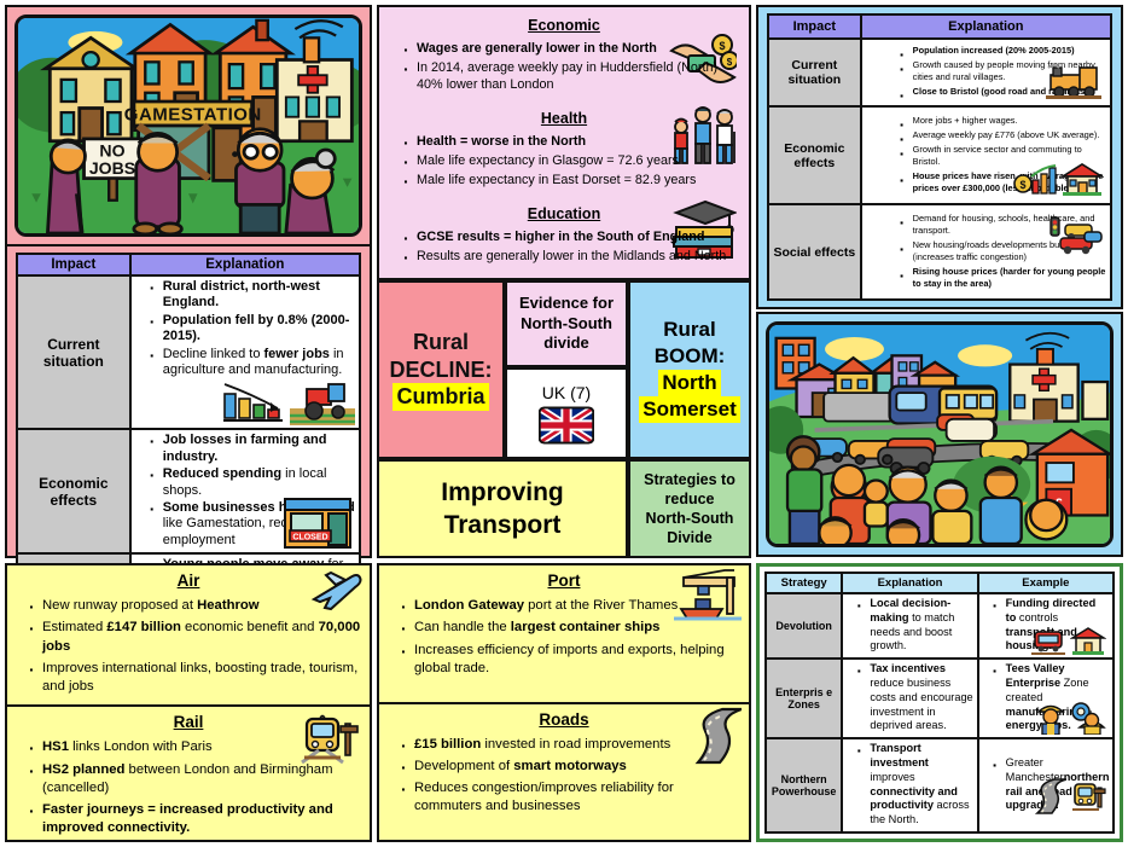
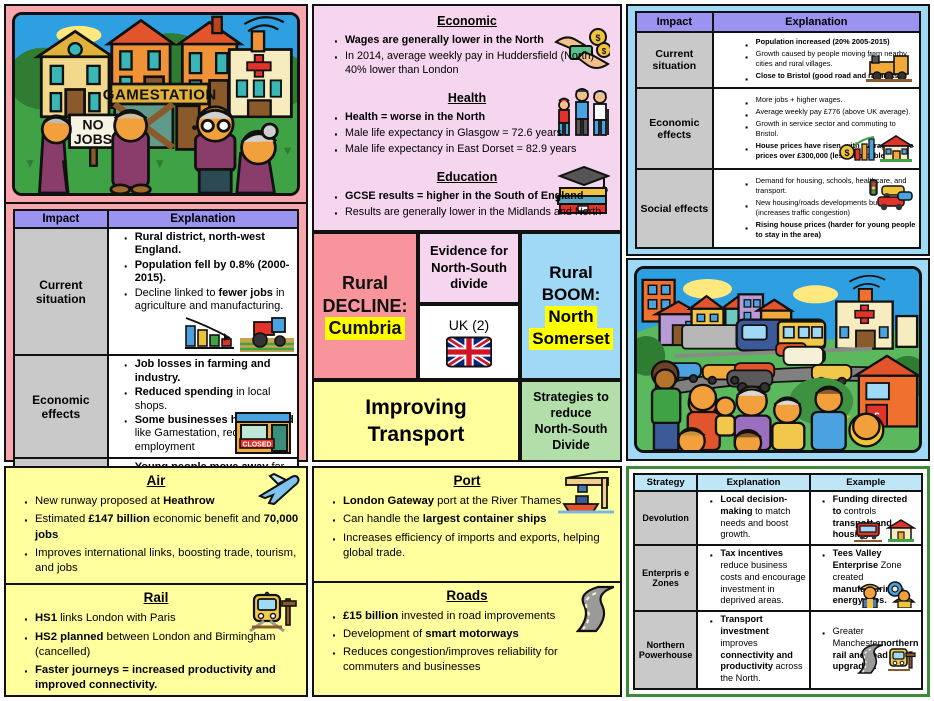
  GAMESTATION
  NO
  JOBS
  Impact	Explanation
  Current situation	Rural district, north-west England.Population fell by 0.8% (2000-2015).Decline linked to fewer jobs in agriculture and manufacturing.
  Economic effects	Job losses in farming and industry.Reduced spending in local shops.Some businesses h like Gamestation, re employment
  Economic
  $
  $
  Wages are generally lower in the North
  In 2014, average weekly pay in Huddersfield (North) 40% lower than London
  Health
  Health = worse in the North
  Male life expectancy in Glasgow = 72.6 years
  Male life expectancy in East Dorset = 82.9 years
  Education
  GCSE results = higher in the South of England
  Results are generally lower in the Midlands and North
  Impact	Explanation
  Current situation	Population increased (20% 2005-2015)Growth caused by people moving fm nearby cities and rural villages.Close to Bristol (good road and r ls
  Economic effects	More jobs + higher wages.Average weekly pay £776 (above UK average).Growth in service sector and commuting to Bristol.House prices have risen,ihvra prices over £300,000 (lefble $
  Social effects	Demand for housing, schools, healcare, and transport.New housing/roads developments bu (increases traffic congestion)Rising house prices (harder for young people to stay in the area)
  Rural
  DECLINE:
  Cumbria
  Evidence for
  North-South
  divide
- UK (7)
+ UK (2)
  Rural
  BOOM:
  North
  Somerset
  Improving
  Transport
  Strategies to
  reduce
  North-South
  Divide
  Air
  New runway proposed at Heathrow
  Estimated £147 billion economic benefit and 70,000 jobs
  Improves international links, boosting trade, tourism, and jobs
  Rail
  HS1 links London with Paris
  HS2 planned between London and Birmingham (cancelled)
  Faster journeys = increased productivity and improved connectivity.
  Port
  London Gateway port at the River Thames
  Can handle the largest container ships
  Increases efficiency of imports and exports, helping global trade.
  Roads
  £15 billion invested in road improvements
  Development of smart motorways
  Reduces congestion/improves reliability for commuters and businesses
  Strategy	Explanation	Example
  Devolution	Local decision-making to match needs and boost growth.	Funding directed to controls transp and housi
  Enterpris e Zones	Tax incentives reduce business costs and encourage investment in deprived areas.	Tees Valley Enterprise Zone created manufri energys.
  Northern Powerhouse	Transport investment improves connectivity and productivity across the North.	Greater Manchesternorthern rail anad upgrad
